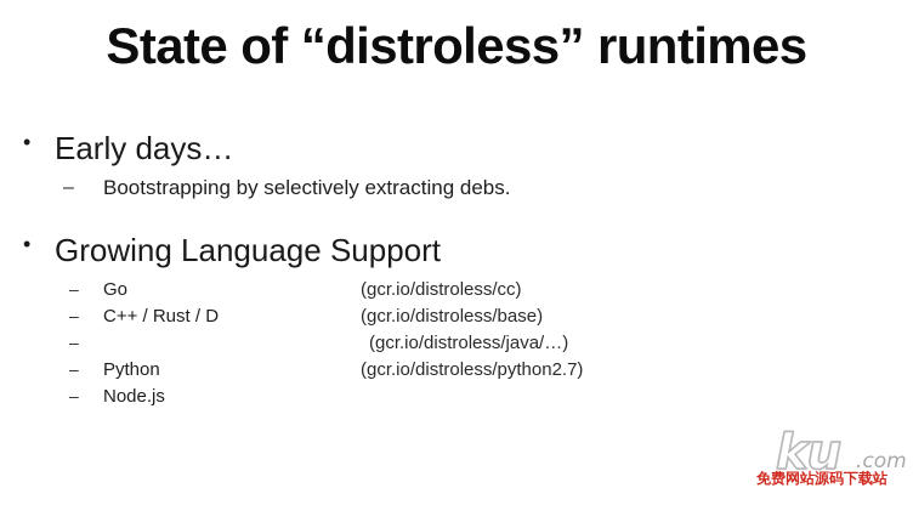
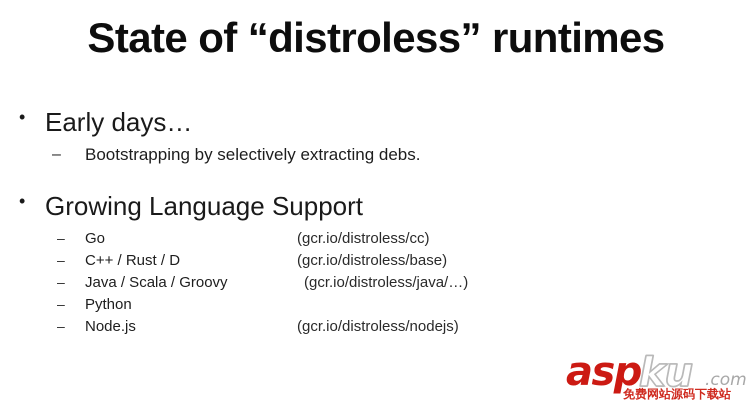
  State of “distroless” runtimes
  •
  Early days…
  –
  Bootstrapping by selectively extracting debs.
  •
  Growing Language Support
  –
  Go
  (gcr.io/distroless/cc)
  –
  C++ / Rust / D
  (gcr.io/distroless/base)
  –
+ Java / Scala / Groovy
  (gcr.io/distroless/java/…)
  –
  Python
- (gcr.io/distroless/python2.7)
  –
  Node.js
+ (gcr.io/distroless/nodejs)
+ asp
  ku
  .com
  免费网站源码下载站
